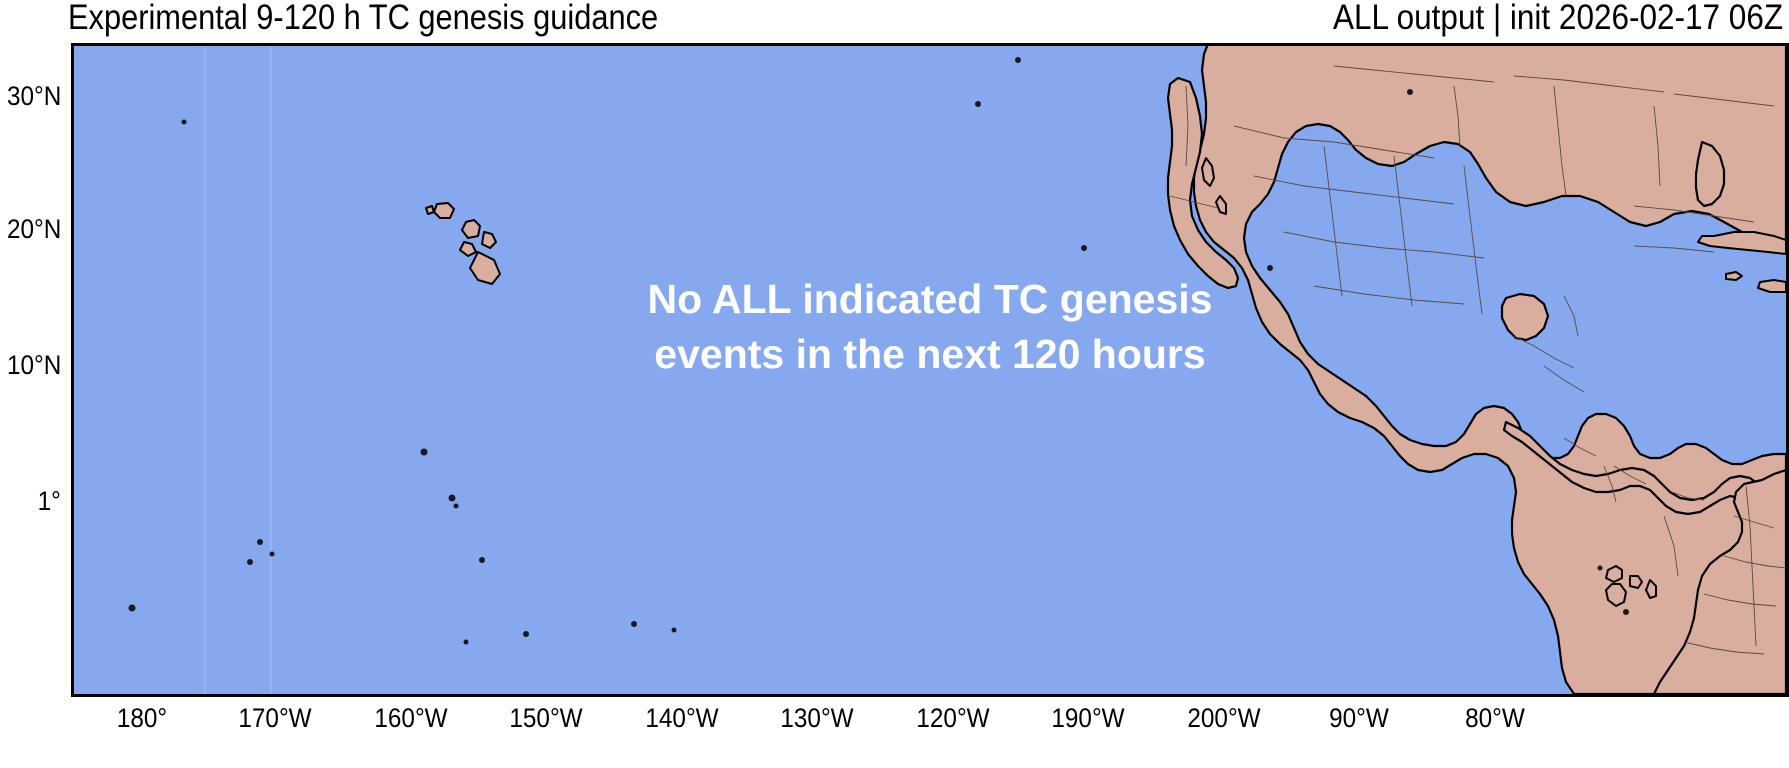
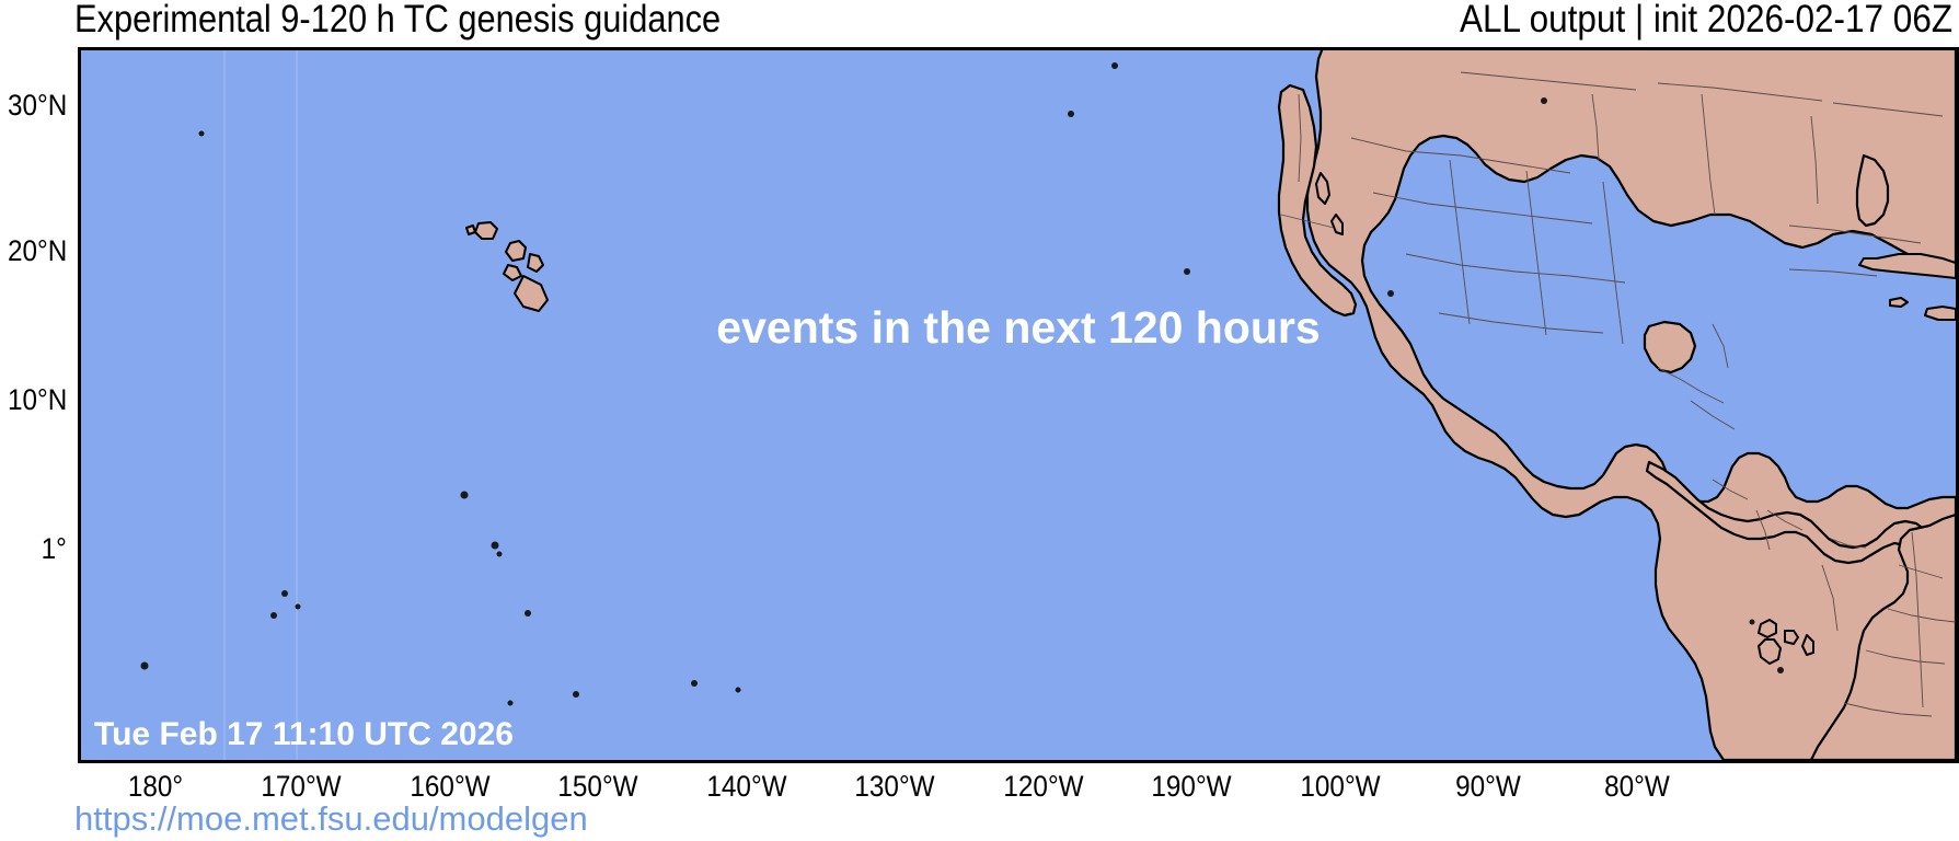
  Experimental 9-120 h TC genesis guidance
  ALL output | init 2026-02-17 06Z
  30°N
  20°N
  10°N
  1°
  180°
  170°W
  160°W
  150°W
  140°W
  130°W
  120°W
  190°W
- 200°W
+ 100°W
  90°W
  80°W
- No ALL indicated TC genesis
  events in the next 120 hours
+ Tue Feb 17 11:10 UTC 2026
+ https://moe.met.fsu.edu/modelgen
